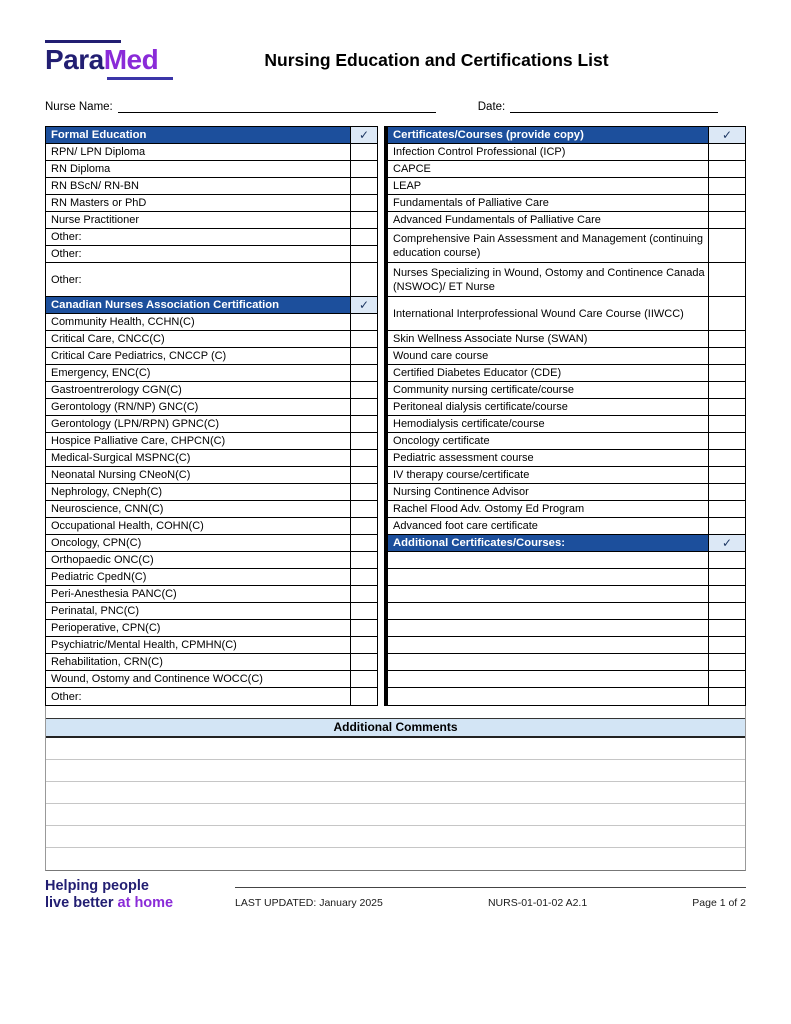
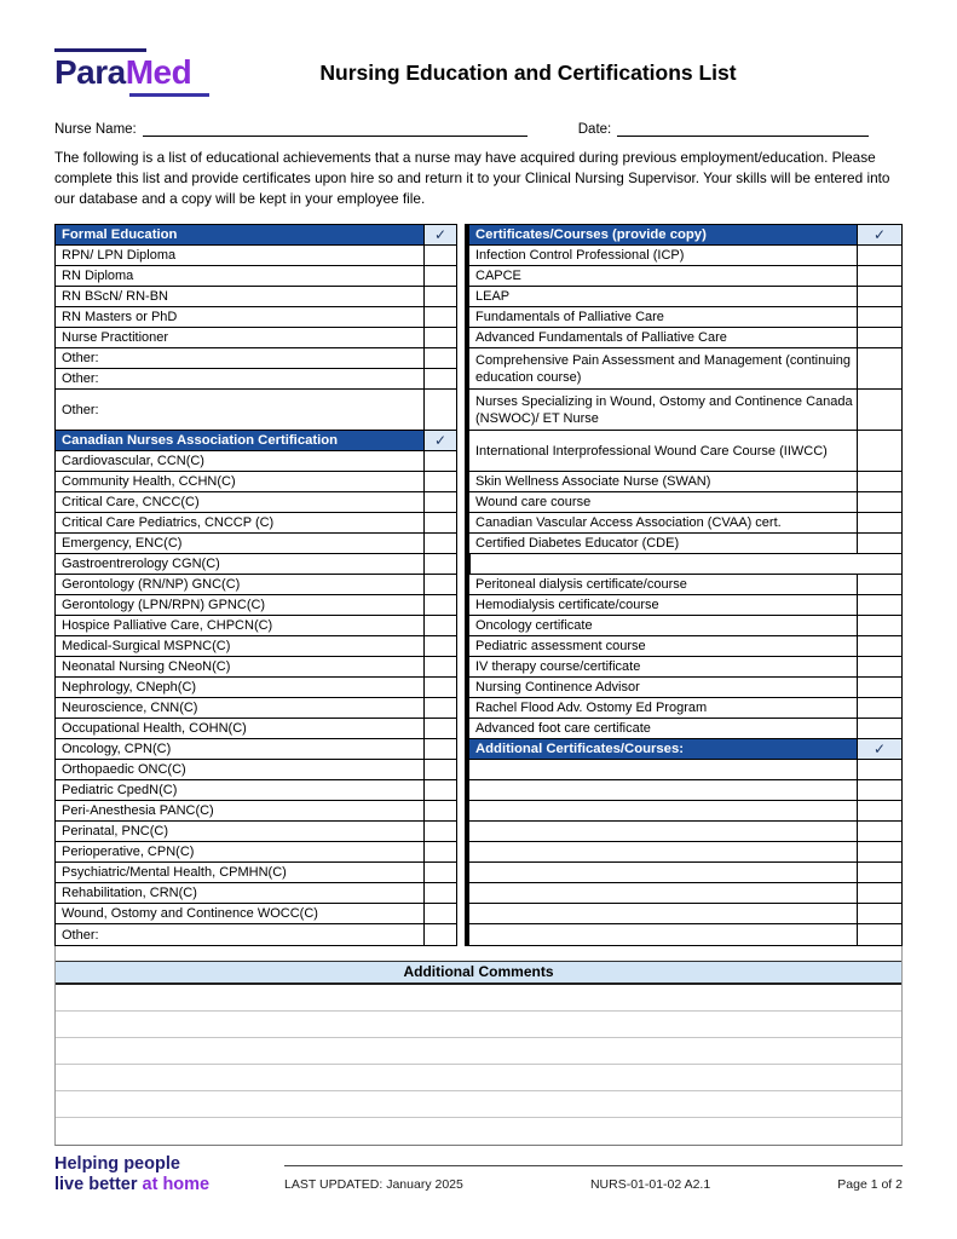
  ParaMed
  Nursing Education and Certifications List
  Nurse Name:
  Date:
+ The following is a list of educational achievements that a nurse may have acquired during previous employment/education. Please complete this list and provide certificates upon hire so and return it to your Clinical Nursing Supervisor. Your skills will be entered into our database and a copy will be kept in your employee file.
  Formal Education
  ✓
  RPN/ LPN Diploma
  RN Diploma
  RN BScN/ RN-BN
  RN Masters or PhD
  Nurse Practitioner
  Other:
  Other:
  Other:
  Canadian Nurses Association Certification
  ✓
+ Cardiovascular, CCN(C)
  Community Health, CCHN(C)
  Critical Care, CNCC(C)
  Critical Care Pediatrics, CNCCP (C)
  Emergency, ENC(C)
  Gastroentrerology CGN(C)
  Gerontology (RN/NP) GNC(C)
  Gerontology (LPN/RPN) GPNC(C)
  Hospice Palliative Care, CHPCN(C)
  Medical-Surgical MSPNC(C)
  Neonatal Nursing CNeoN(C)
  Nephrology, CNeph(C)
  Neuroscience, CNN(C)
  Occupational Health, COHN(C)
  Oncology, CPN(C)
  Orthopaedic ONC(C)
  Pediatric CpedN(C)
  Peri-Anesthesia PANC(C)
  Perinatal, PNC(C)
  Perioperative, CPN(C)
  Psychiatric/Mental Health, CPMHN(C)
  Rehabilitation, CRN(C)
  Wound, Ostomy and Continence WOCC(C)
  Other:
  Certificates/Courses (provide copy)
  ✓
  Infection Control Professional (ICP)
  CAPCE
  LEAP
  Fundamentals of Palliative Care
  Advanced Fundamentals of Palliative Care
  Comprehensive Pain Assessment and Management (continuing education course)
  Nurses Specializing in Wound, Ostomy and Continence Canada (NSWOC)/ ET Nurse
  International Interprofessional Wound Care Course (IIWCC)
  Skin Wellness Associate Nurse (SWAN)
  Wound care course
+ Canadian Vascular Access Association (CVAA) cert.
  Certified Diabetes Educator (CDE)
- Community nursing certificate/course
  Peritoneal dialysis certificate/course
  Hemodialysis certificate/course
  Oncology certificate
  Pediatric assessment course
  IV therapy course/certificate
  Nursing Continence Advisor
  Rachel Flood Adv. Ostomy Ed Program
  Advanced foot care certificate
  Additional Certificates/Courses:
  ✓
  Additional Comments
  Helping people
  live better at home
  LAST UPDATED: January 2025
  NURS-01-01-02 A2.1
  Page 1 of 2
